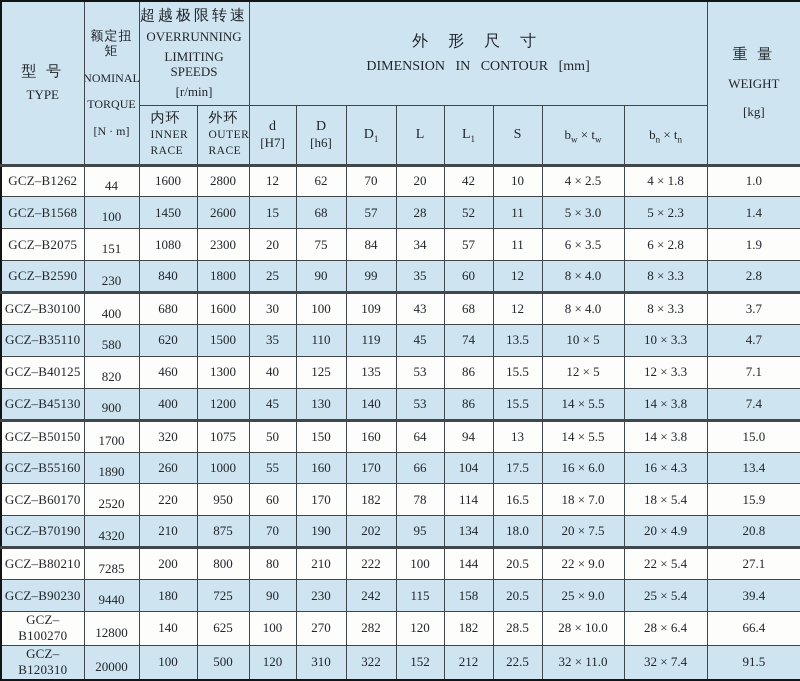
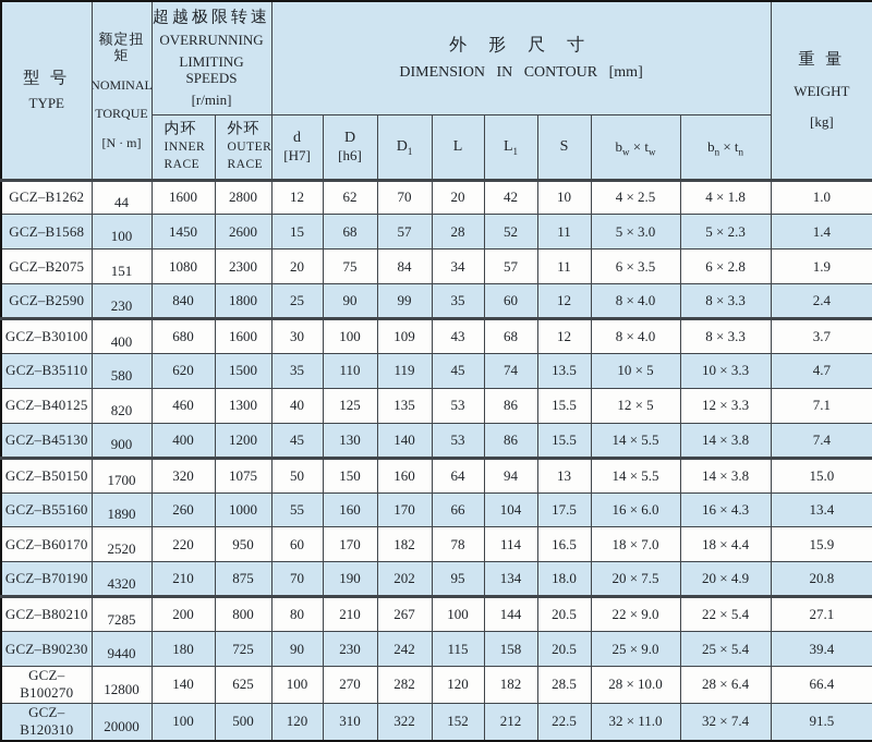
  型 号 TYPE	额定扭矩 NOMINAL TORQUE [N · m]	超越极限转速 OVERRUNNING LIMITING SPEEDS [r/min]	外 形 尺 寸 DIMENSION IN CONTOUR [mm]	重 量 WEIGHT [kg]
  内环 INNER RACE	外环 OUTER RACE	d [H7]	D [h6]	D1	L	L1	S	bw × tw	bn × tn
  GCZ–B1262	44	1600	2800	12	62	70	20	42	10	4 × 2.5	4 × 1.8	1.0
  GCZ–B1568	100	1450	2600	15	68	57	28	52	11	5 × 3.0	5 × 2.3	1.4
  GCZ–B2075	151	1080	2300	20	75	84	34	57	11	6 × 3.5	6 × 2.8	1.9
- GCZ–B2590	230	840	1800	25	90	99	35	60	12	8 × 4.0	8 × 3.3	2.8
+ GCZ–B2590	230	840	1800	25	90	99	35	60	12	8 × 4.0	8 × 3.3	2.4
  GCZ–B30100	400	680	1600	30	100	109	43	68	12	8 × 4.0	8 × 3.3	3.7
  GCZ–B35110	580	620	1500	35	110	119	45	74	13.5	10 × 5	10 × 3.3	4.7
  GCZ–B40125	820	460	1300	40	125	135	53	86	15.5	12 × 5	12 × 3.3	7.1
  GCZ–B45130	900	400	1200	45	130	140	53	86	15.5	14 × 5.5	14 × 3.8	7.4
  GCZ–B50150	1700	320	1075	50	150	160	64	94	13	14 × 5.5	14 × 3.8	15.0
  GCZ–B55160	1890	260	1000	55	160	170	66	104	17.5	16 × 6.0	16 × 4.3	13.4
- GCZ–B60170	2520	220	950	60	170	182	78	114	16.5	18 × 7.0	18 × 5.4	15.9
+ GCZ–B60170	2520	220	950	60	170	182	78	114	16.5	18 × 7.0	18 × 4.4	15.9
  GCZ–B70190	4320	210	875	70	190	202	95	134	18.0	20 × 7.5	20 × 4.9	20.8
- GCZ–B80210	7285	200	800	80	210	222	100	144	20.5	22 × 9.0	22 × 5.4	27.1
+ GCZ–B80210	7285	200	800	80	210	267	100	144	20.5	22 × 9.0	22 × 5.4	27.1
  GCZ–B90230	9440	180	725	90	230	242	115	158	20.5	25 × 9.0	25 × 5.4	39.4
  GCZ–B100270	12800	140	625	100	270	282	120	182	28.5	28 × 10.0	28 × 6.4	66.4
  GCZ–B120310	20000	100	500	120	310	322	152	212	22.5	32 × 11.0	32 × 7.4	91.5
